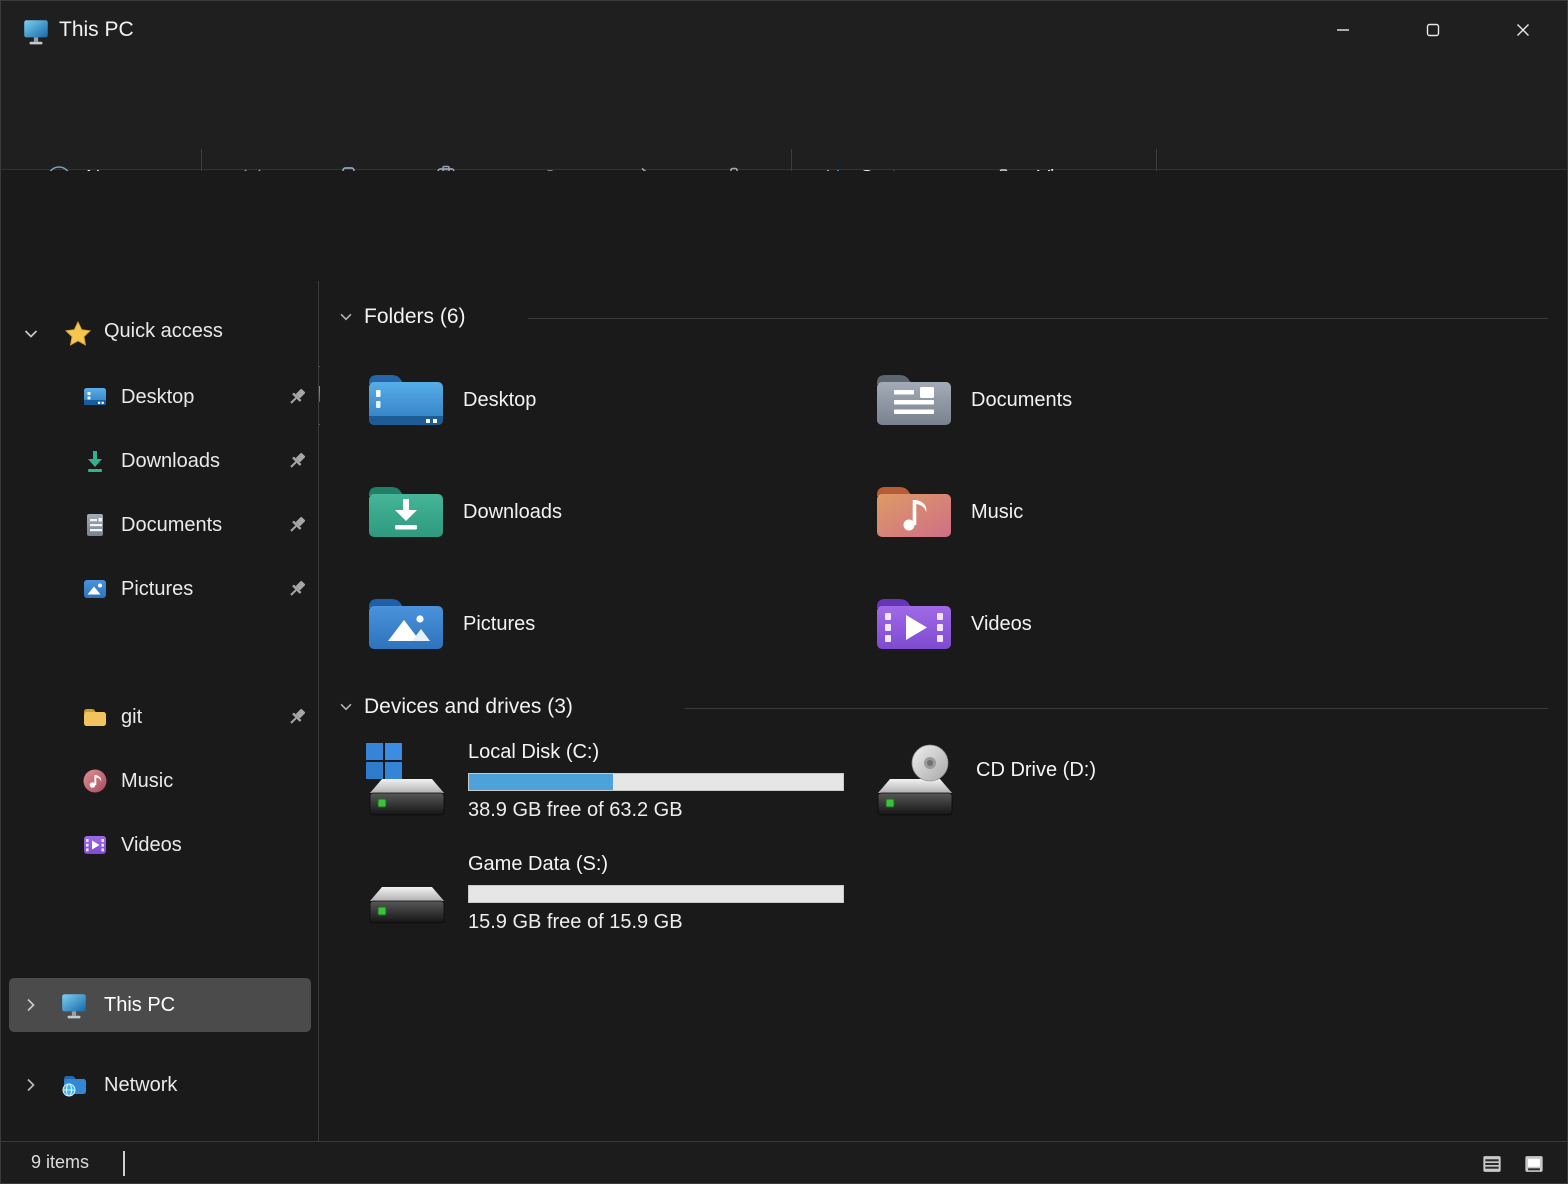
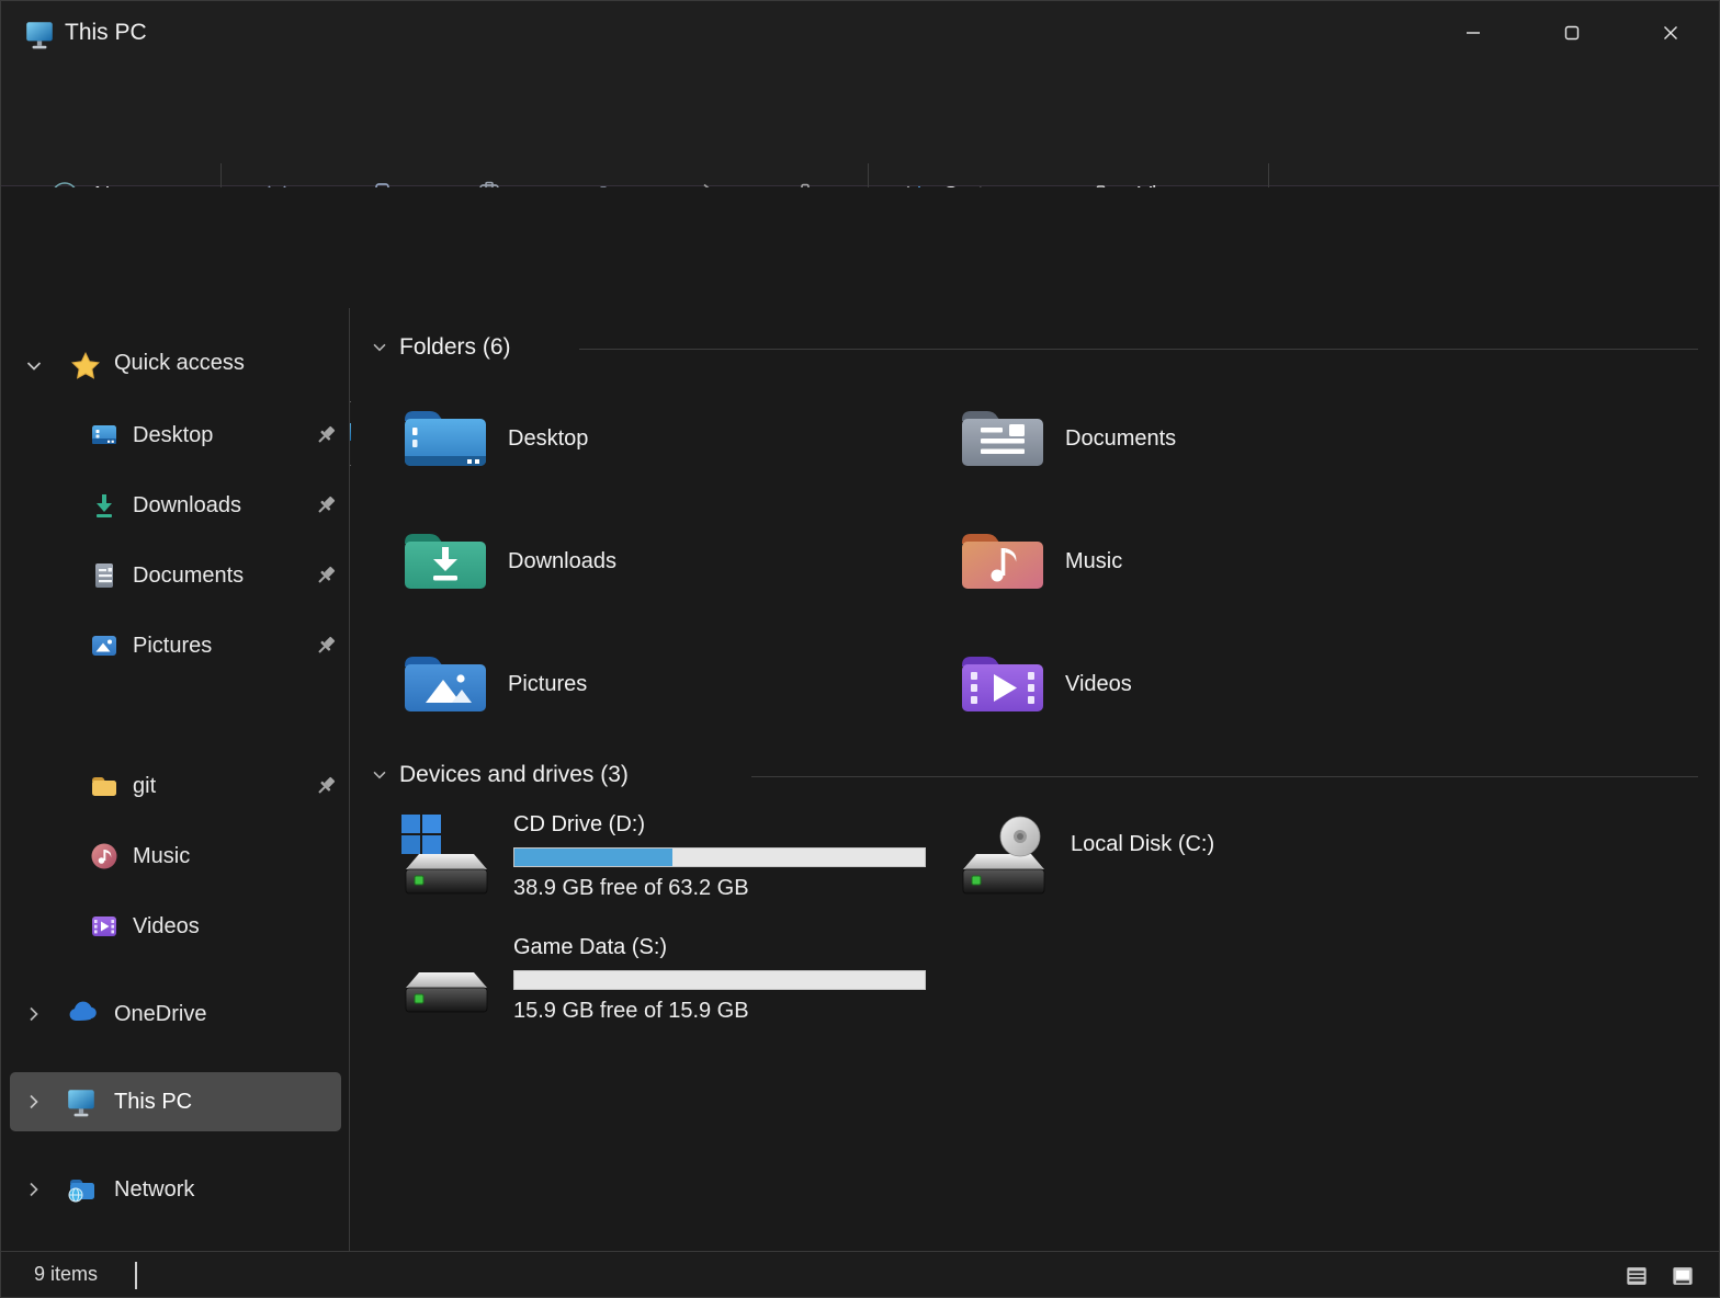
  This PC
  Quick access
  Desktop
  Downloads
  Documents
  Pictures
  git
  Music
  Videos
+ OneDrive
  This PC
  Network
  Folders (6)
  Desktop
  Documents
  Downloads
  Music
  Pictures
  Videos
  Devices and drives (3)
- Local Disk (C:)
+ CD Drive (D:)
  38.9 GB free of 63.2 GB
- CD Drive (D:)
+ Local Disk (C:)
  Game Data (S:)
  15.9 GB free of 15.9 GB
  9 items
